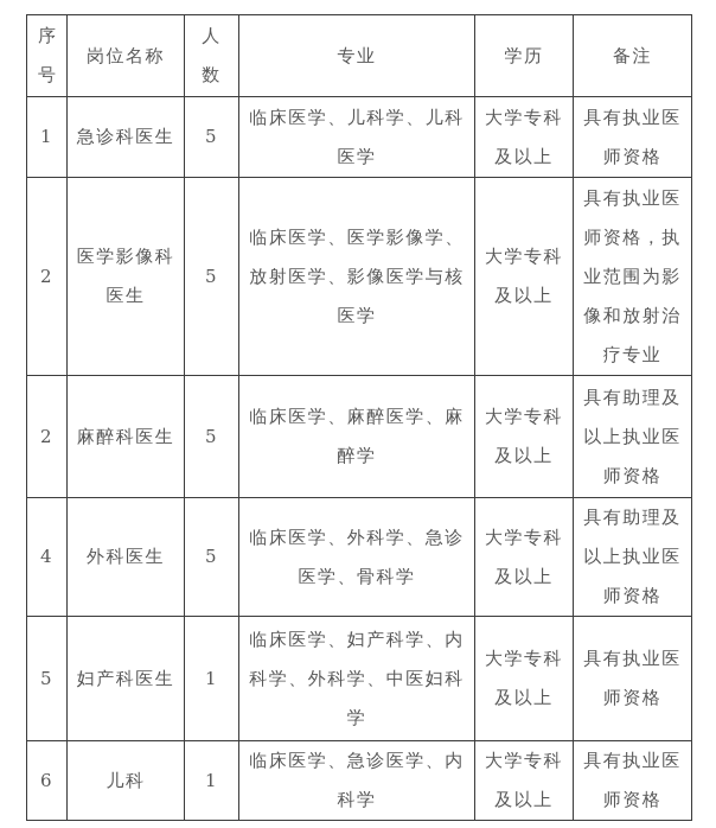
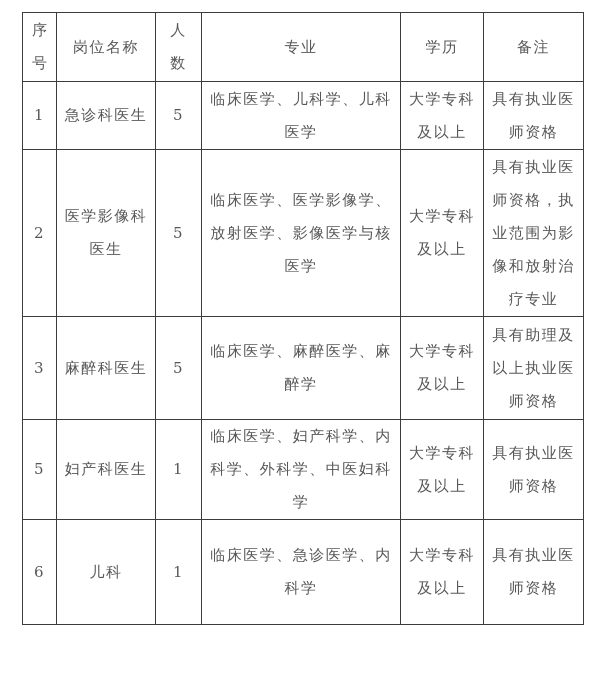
  序号	岗位名称	人数	专业	学历	备注
  1	急诊科医生	5	临床医学、儿科学、儿科医学	大学专科及以上	具有执业医师资格
  2	医学影像科医生	5	临床医学、医学影像学、放射医学、影像医学与核医学	大学专科及以上	具有执业医师资格，执业范围为影像和放射治疗专业
- 2	麻醉科医生	5	临床医学、麻醉医学、麻醉学	大学专科及以上	具有助理及以上执业医师资格
+ 3	麻醉科医生	5	临床医学、麻醉医学、麻醉学	大学专科及以上	具有助理及以上执业医师资格
- 4	外科医生	5	临床医学、外科学、急诊医学、骨科学	大学专科及以上	具有助理及以上执业医师资格
  5	妇产科医生	1	临床医学、妇产科学、内科学、外科学、中医妇科学	大学专科及以上	具有执业医师资格
  6	儿科	1	临床医学、急诊医学、内科学	大学专科及以上	具有执业医师资格
